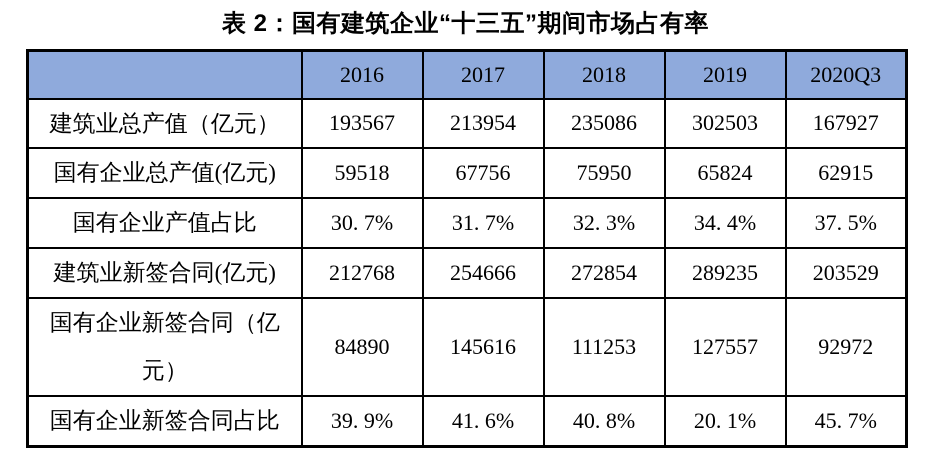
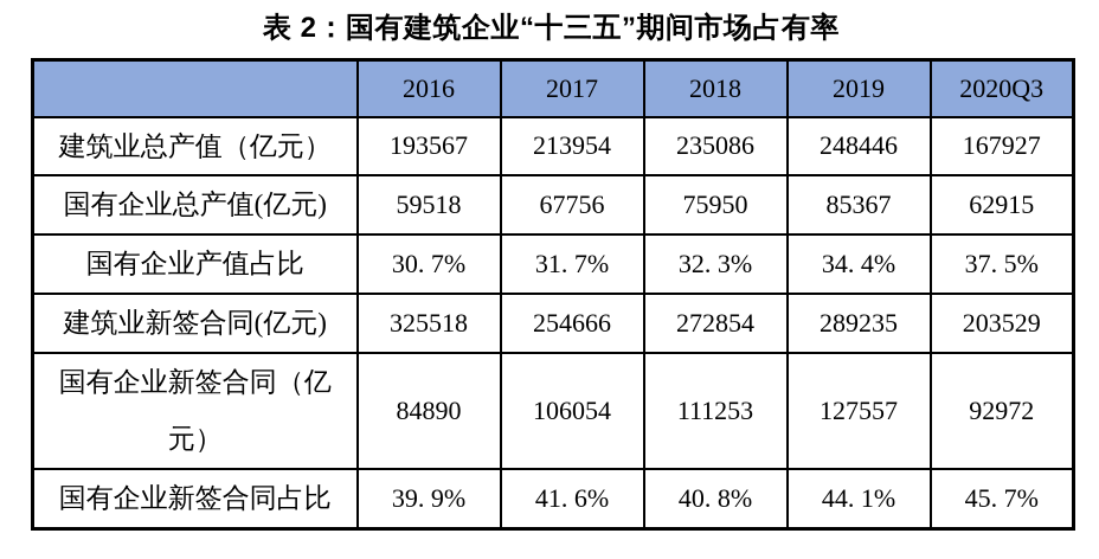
  表 2：国有建筑企业“十三五”期间市场占有率
  	2016	2017	2018	2019	2020Q3
- 建筑业总产值（亿元）	193567	213954	235086	302503	167927
+ 建筑业总产值（亿元）	193567	213954	235086	248446	167927
- 国有企业总产值(亿元)	59518	67756	75950	65824	62915
+ 国有企业总产值(亿元)	59518	67756	75950	85367	62915
  国有企业产值占比	30. 7%	31. 7%	32. 3%	34. 4%	37. 5%
- 建筑业新签合同(亿元)	212768	254666	272854	289235	203529
+ 建筑业新签合同(亿元)	325518	254666	272854	289235	203529
- 国有企业新签合同（亿 元）	84890	145616	111253	127557	92972
+ 国有企业新签合同（亿 元）	84890	106054	111253	127557	92972
- 国有企业新签合同占比	39. 9%	41. 6%	40. 8%	20. 1%	45. 7%
+ 国有企业新签合同占比	39. 9%	41. 6%	40. 8%	44. 1%	45. 7%
